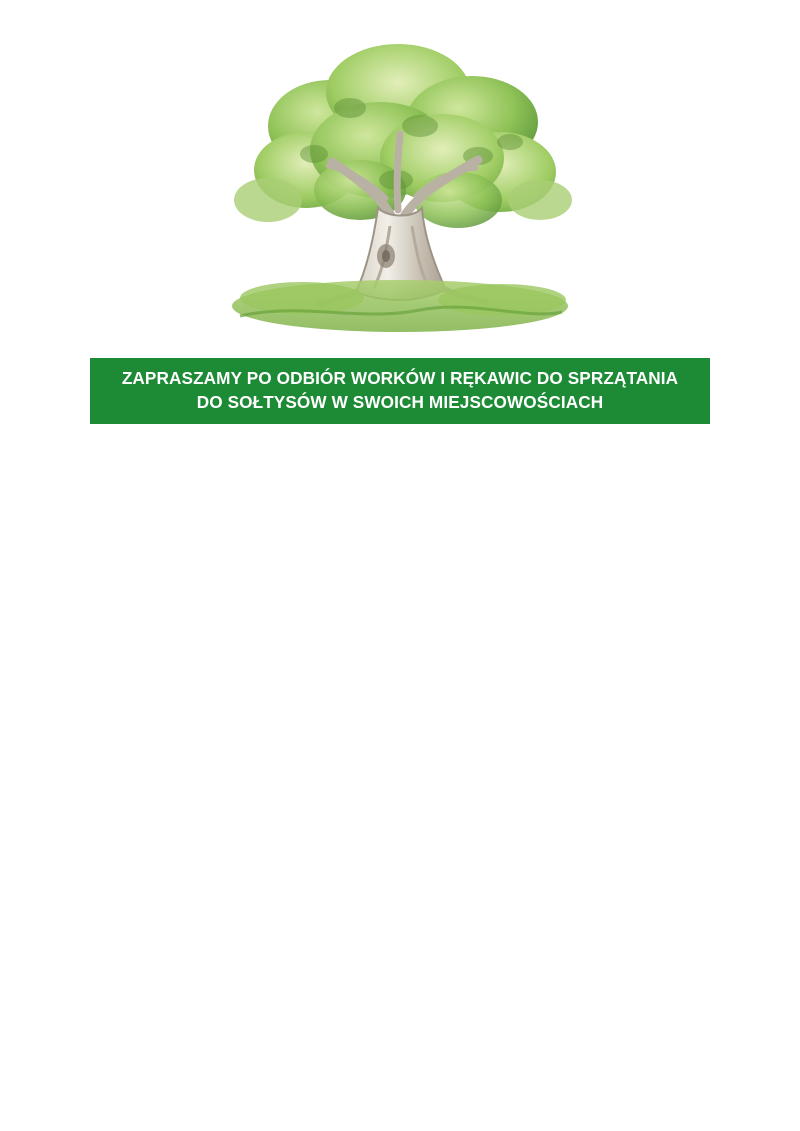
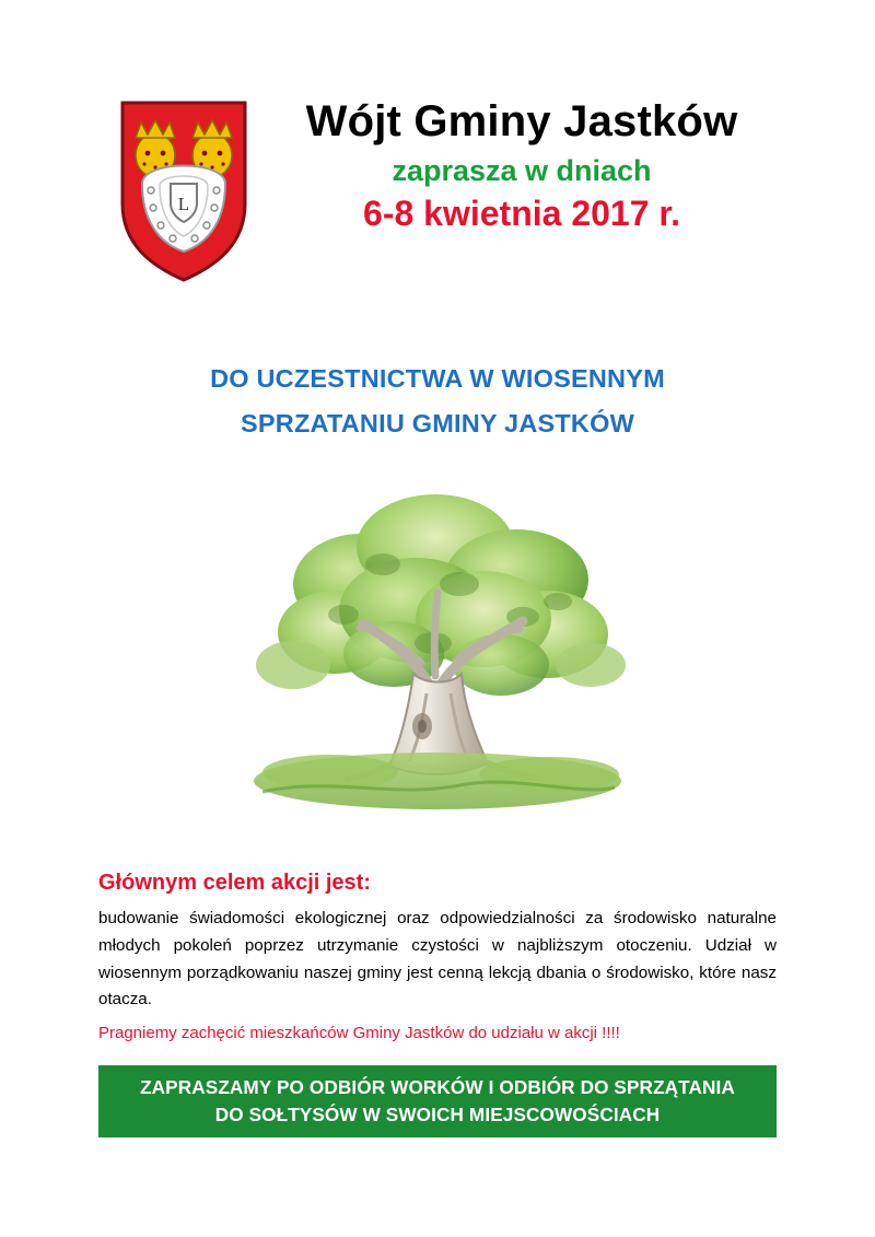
+ L
+ Wójt Gminy Jastków
+ zaprasza w dniach
+ 6-8 kwietnia 2017 r.
+ DO UCZESTNICTWA W WIOSENNYM
+ SPRZATANIU GMINY JASTKÓW
+ Głównym celem akcji jest:
+ budowanie świadomości ekologicznej oraz odpowiedzialności za środowisko naturalne młodych pokoleń poprzez utrzymanie czystości w najbliższym otoczeniu. Udział w wiosennym porządkowaniu naszej gminy jest cenną lekcją dbania o środowisko, które nasz otacza.
+ Pragniemy zachęcić mieszkańców Gminy Jastków do udziału w akcji !!!!
- ZAPRASZAMY PO ODBIÓR WORKÓW I RĘKAWIC DO SPRZĄTANIA
+ ZAPRASZAMY PO ODBIÓR WORKÓW I ODBIÓR DO SPRZĄTANIA
  DO SOŁTYSÓW W SWOICH MIEJSCOWOŚCIACH
